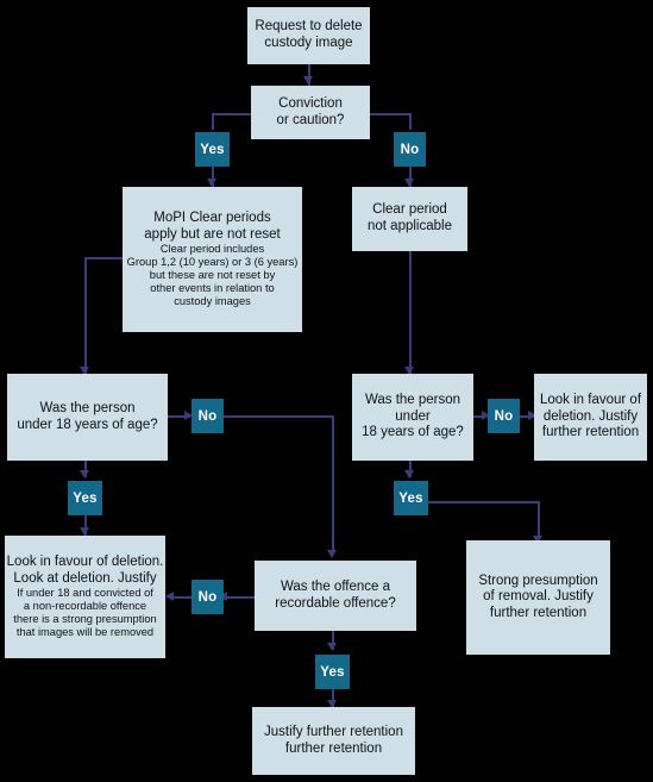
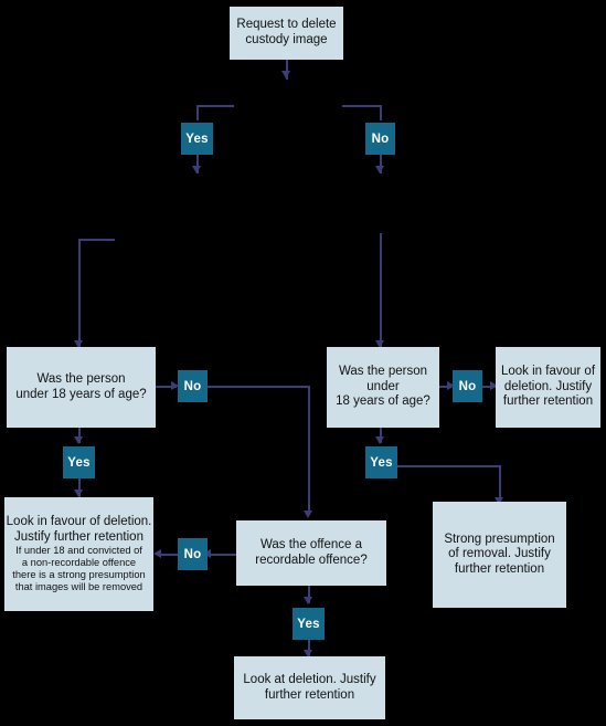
  Request to delete
  custody image
- Conviction
- or caution?
- MoPI Clear periods
- apply but are not reset
- Clear period includes
- Group 1,2 (10 years) or 3 (6 years)
- but these are not reset by
- other events in relation to
- custody images
- Clear period
- not applicable
  Was the person
  under 18 years of age?
  Was the person
  under
  18 years of age?
  Look in favour of
  deletion. Justify
  further retention
  Look in favour of deletion.
- Look at deletion. Justify
+ Justify further retention
  If under 18 and convicted of
  a non-recordable offence
  there is a strong presumption
  that images will be removed
  Was the offence a
  recordable offence?
  Strong presumption
  of removal. Justify
  further retention
- Justify further retention
+ Look at deletion. Justify
  further retention
  Yes
  No
  No
  Yes
  No
  Yes
  No
  Yes
